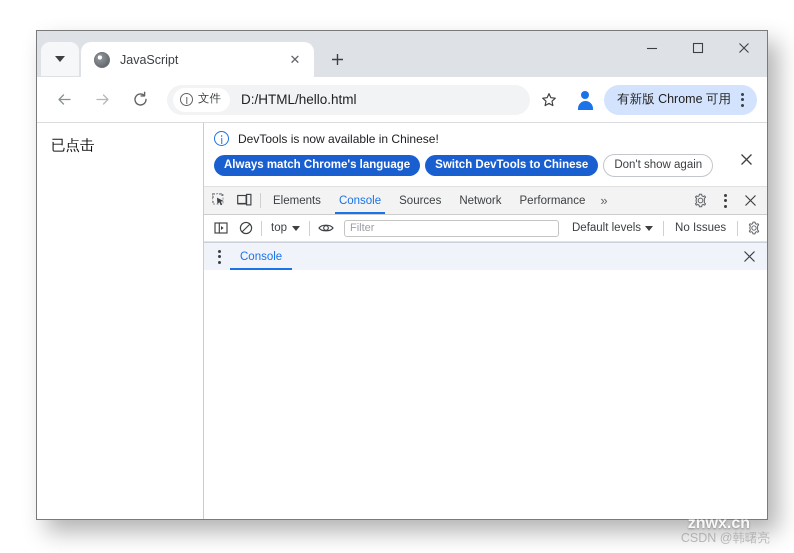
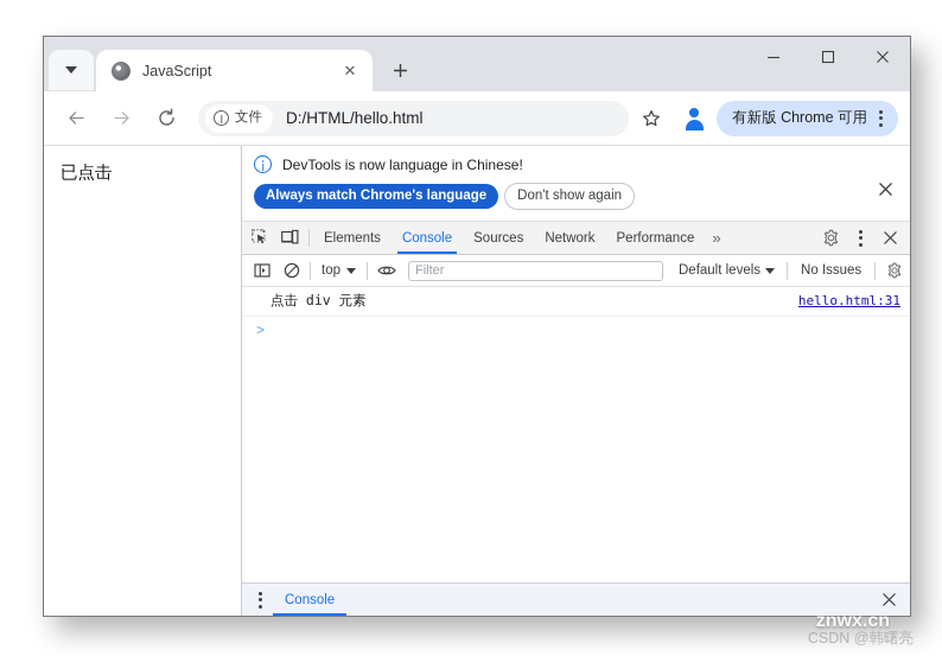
  JavaScript
  ✕
  文件
  D:/HTML/hello.html
  有新版 Chrome 可用
  已点击
- DevTools is now available in Chinese!
+ DevTools is now language in Chinese!
  Always match Chrome's language
- Switch DevTools to Chinese
  Don't show again
  Elements
  Console
  Sources
  Network
  Performance
  »
  top
  Filter
  Default levels
  No Issues
+ 点击 div 元素
+ hello.html:31
+ >
  Console
  znwx.cn
  CSDN @韩曙亮
